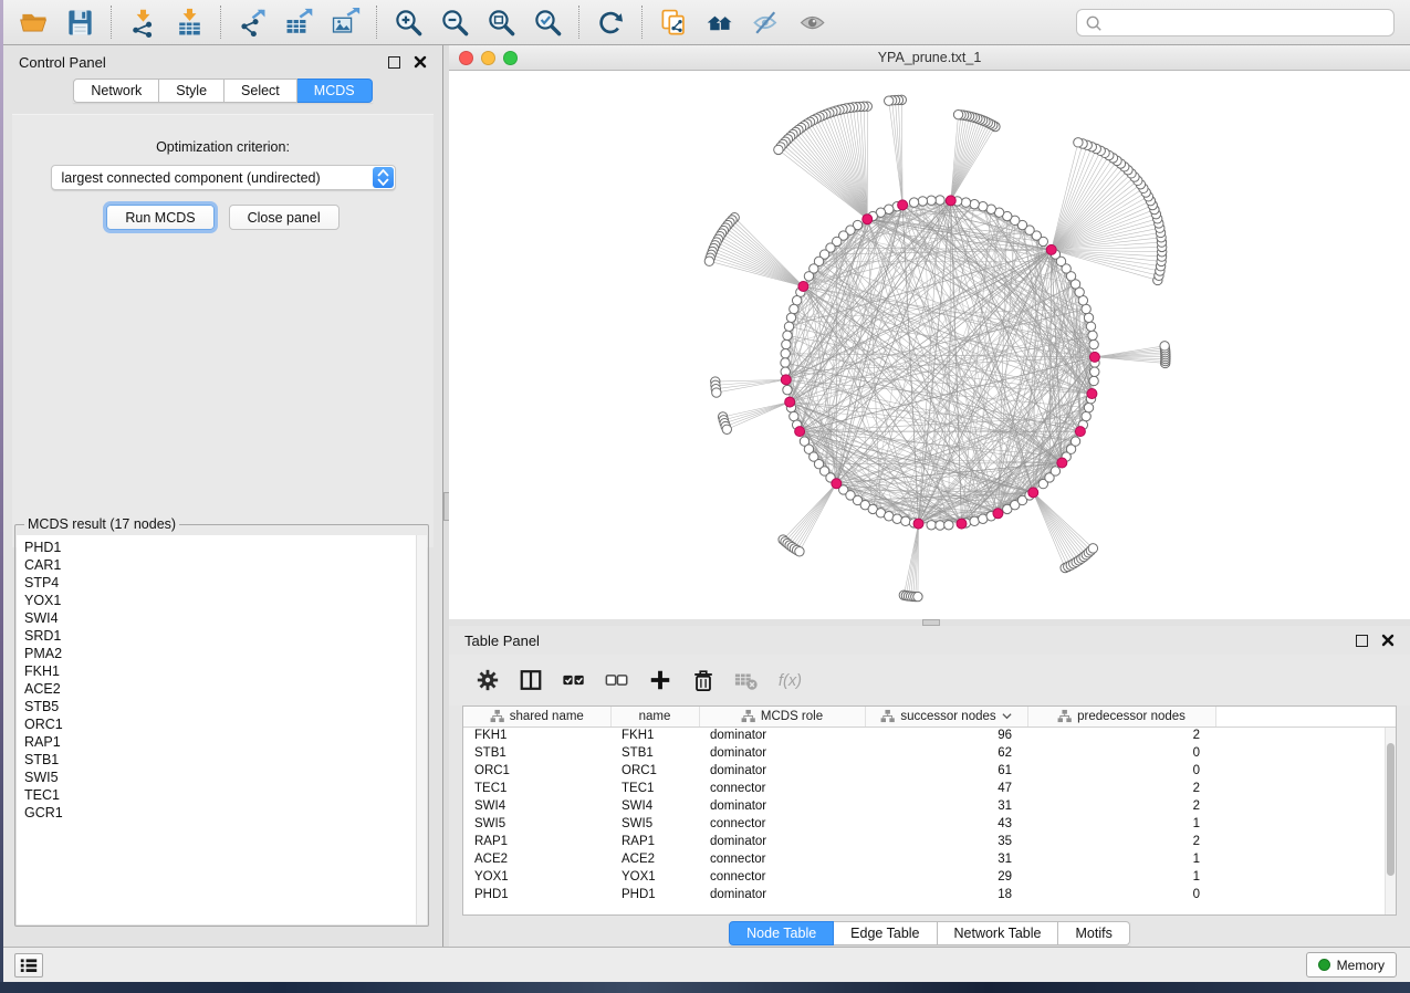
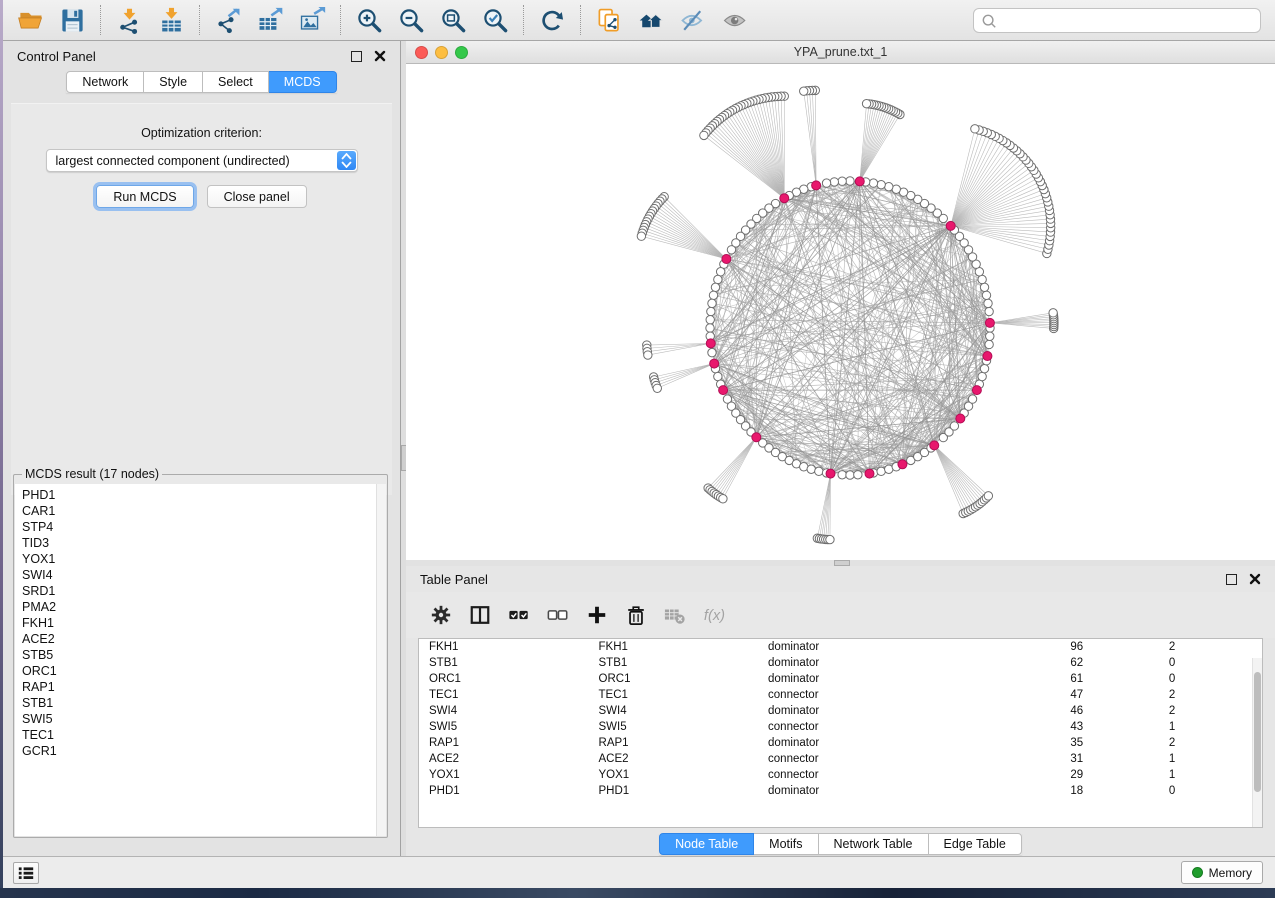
  Control Panel
  Network
  Style
  Select
  MCDS
  Optimization criterion:
  largest connected component (undirected)
  Run MCDS
  Close panel
  MCDS result (17 nodes)
  PHD1
  CAR1
  STP4
+ TID3
  YOX1
  SWI4
  SRD1
  PMA2
  FKH1
  ACE2
  STB5
  ORC1
  RAP1
  STB1
  SWI5
  TEC1
  GCR1
  YPA_prune.txt_1
  Table Panel
  f(x)
- shared name	name	MCDS role	successor nodes	predecessor nodes
  FKH1	FKH1	dominator	96	2
  STB1	STB1	dominator	62	0
  ORC1	ORC1	dominator	61	0
  TEC1	TEC1	connector	47	2
- SWI4	SWI4	dominator	31	2
+ SWI4	SWI4	dominator	46	2
  SWI5	SWI5	connector	43	1
  RAP1	RAP1	dominator	35	2
  ACE2	ACE2	connector	31	1
  YOX1	YOX1	connector	29	1
  PHD1	PHD1	dominator	18	0
  Node Table
- Edge Table
+ Motifs
  Network Table
- Motifs
+ Edge Table
  Memory
